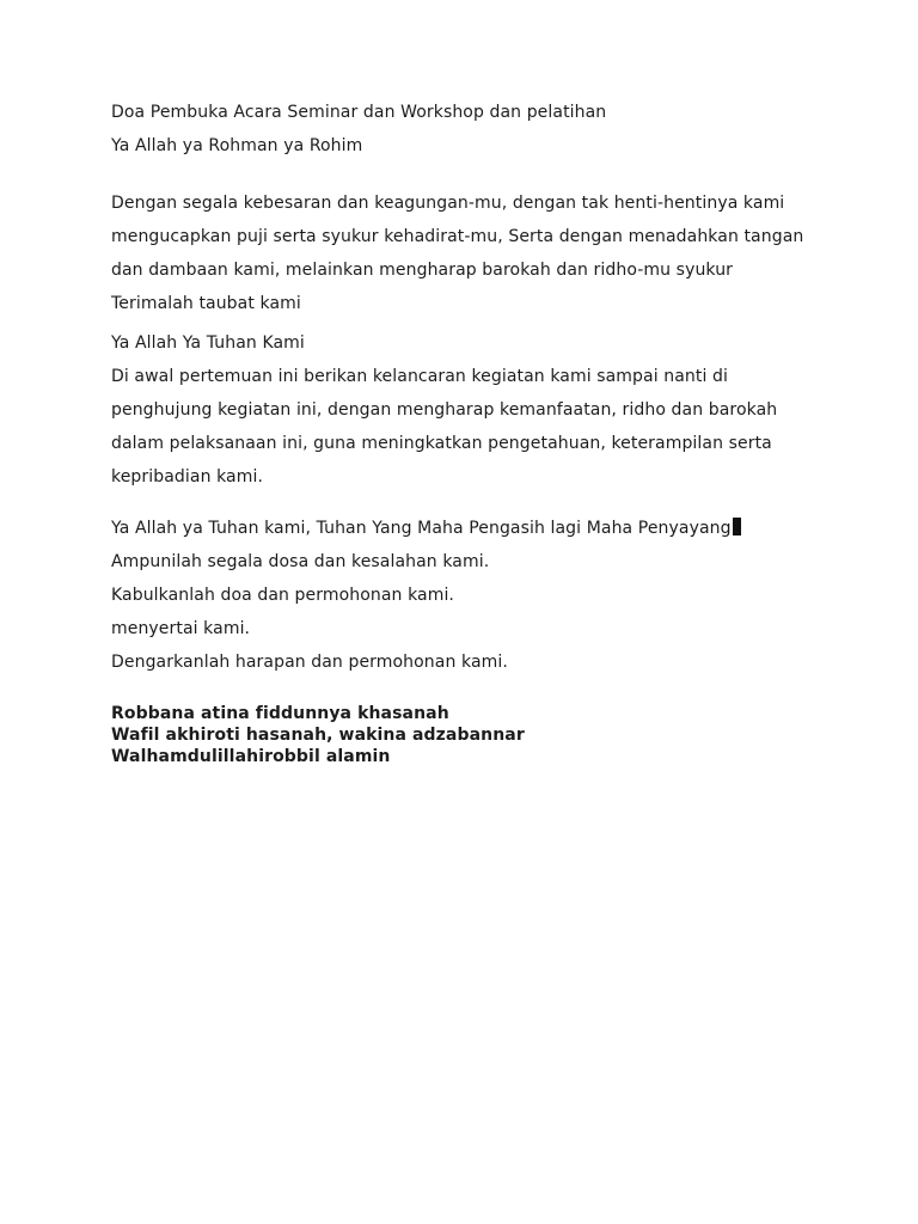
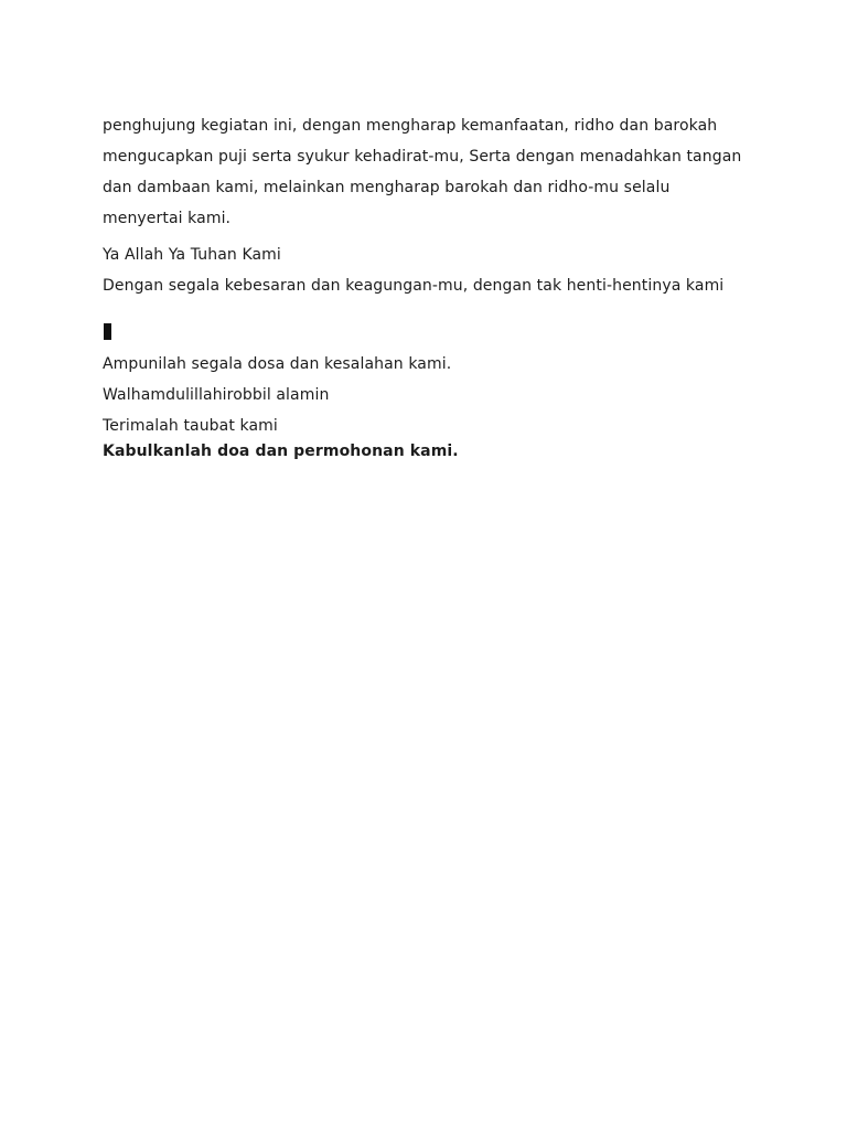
- Doa Pembuka Acara Seminar dan Workshop dan pelatihan
- Ya Allah ya Rohman ya Rohim
- Dengan segala kebesaran dan keagungan-mu, dengan tak henti-hentinya kami
+ penghujung kegiatan ini, dengan mengharap kemanfaatan, ridho dan barokah
  mengucapkan puji serta syukur kehadirat-mu, Serta dengan menadahkan tangan
- dan dambaan kami, melainkan mengharap barokah dan ridho-mu syukur
+ dan dambaan kami, melainkan mengharap barokah dan ridho-mu selalu
- Terimalah taubat kami
+ menyertai kami.
  Ya Allah Ya Tuhan Kami
- Di awal pertemuan ini berikan kelancaran kegiatan kami sampai nanti di
- penghujung kegiatan ini, dengan mengharap kemanfaatan, ridho dan barokah
+ Dengan segala kebesaran dan keagungan-mu, dengan tak henti-hentinya kami
- dalam pelaksanaan ini, guna meningkatkan pengetahuan, keterampilan serta
- kepribadian kami.
- Ya Allah ya Tuhan kami, Tuhan Yang Maha Pengasih lagi Maha Penyayang
  Ampunilah segala dosa dan kesalahan kami.
- Kabulkanlah doa dan permohonan kami.
+ Walhamdulillahirobbil alamin
- menyertai kami.
+ Terimalah taubat kami
- Dengarkanlah harapan dan permohonan kami.
- Robbana atina fiddunnya khasanah
- Wafil akhiroti hasanah, wakina adzabannar
- Walhamdulillahirobbil alamin
+ Kabulkanlah doa dan permohonan kami.
